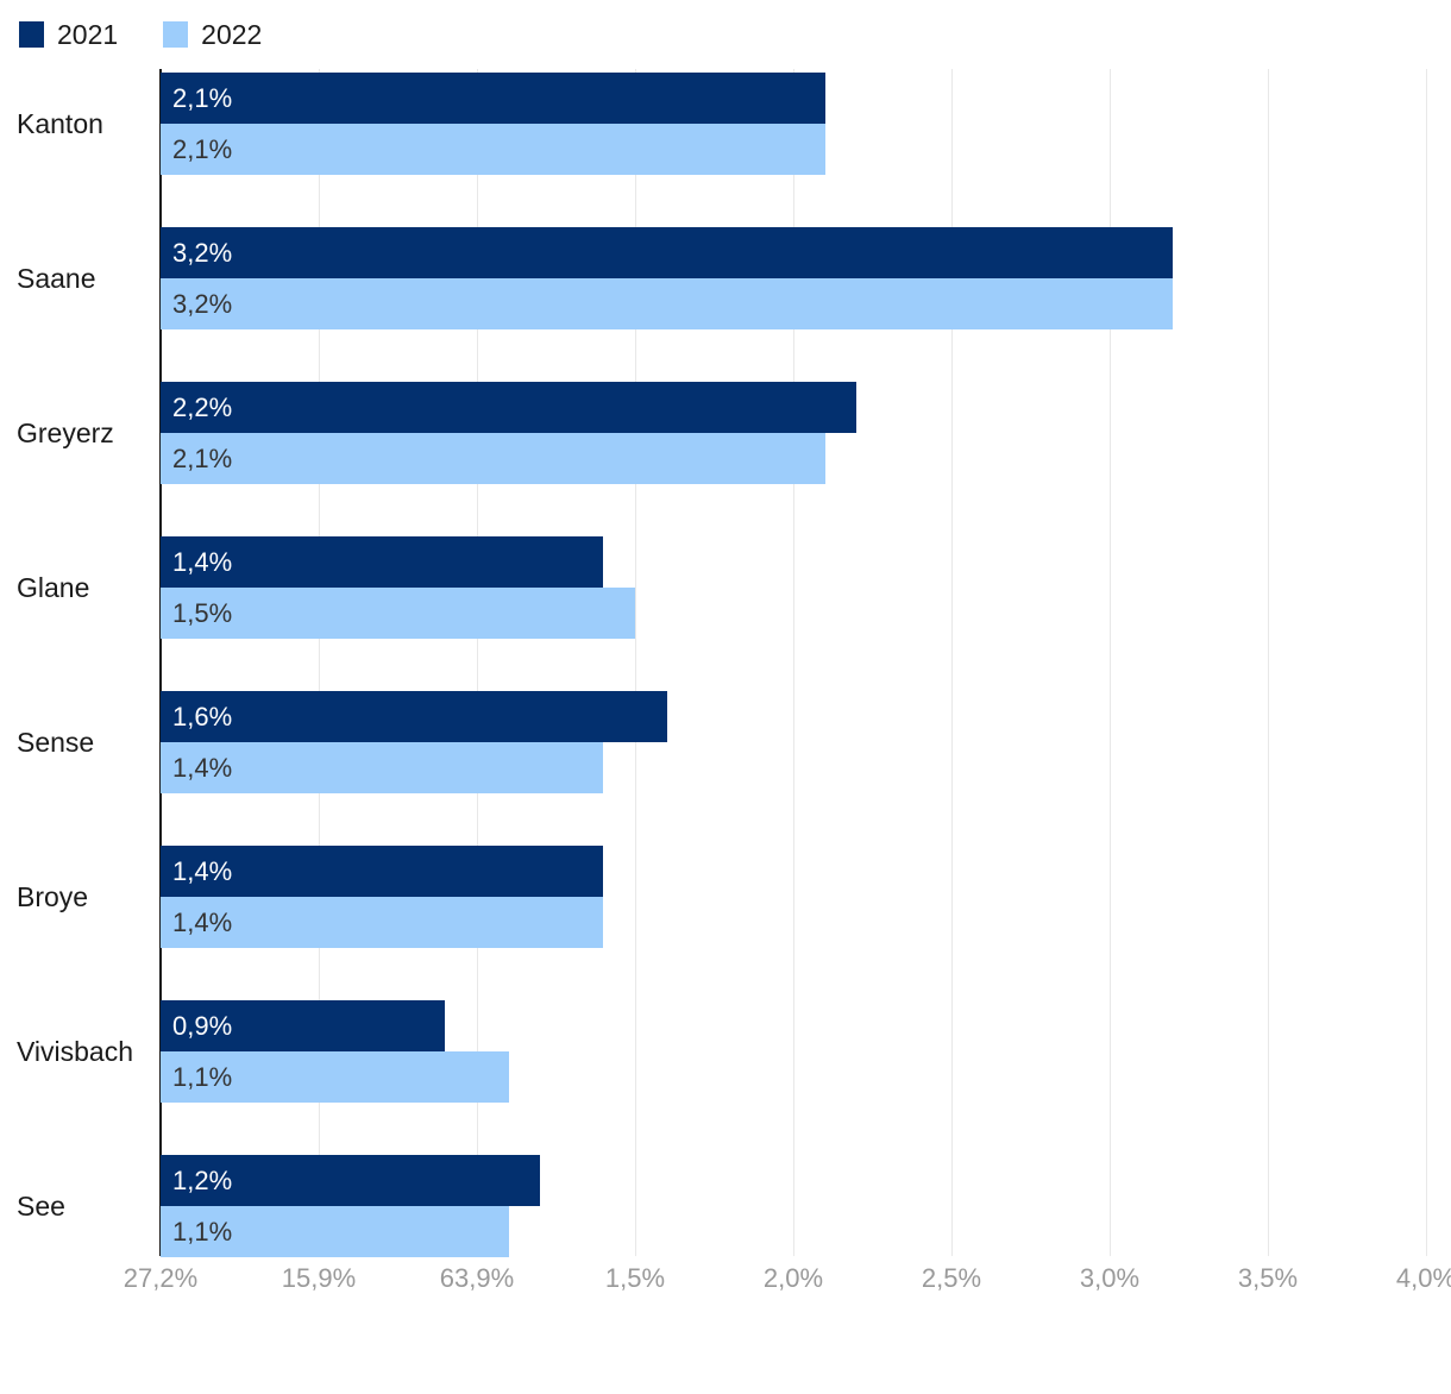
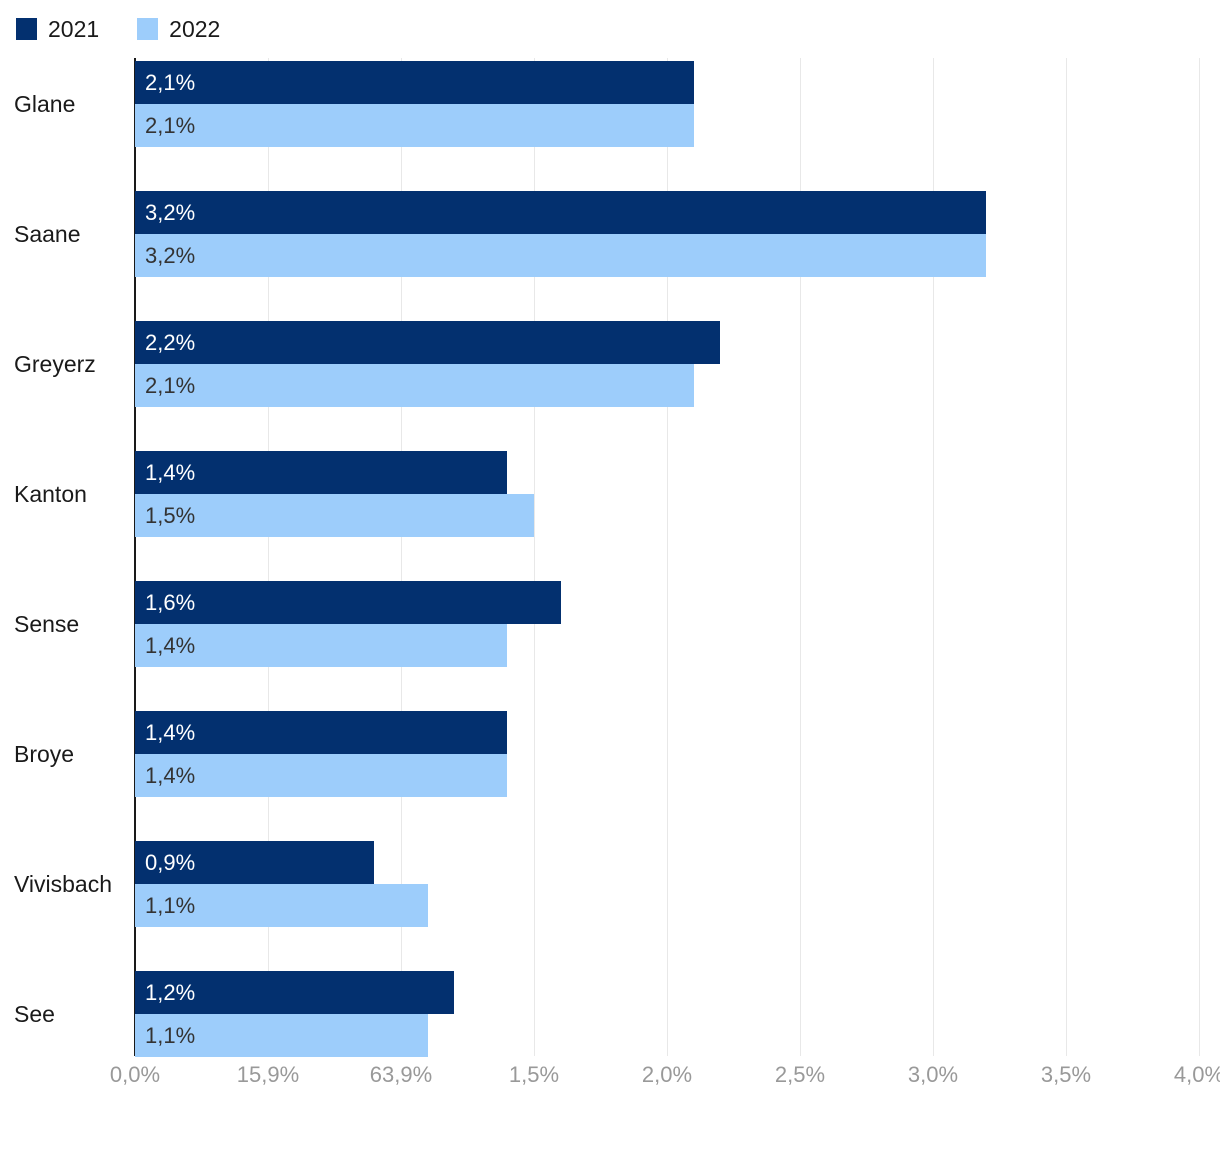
  2021
  2022
- Kanton
+ Glane
  2,1%
  2,1%
  Saane
  3,2%
  3,2%
  Greyerz
  2,2%
  2,1%
- Glane
+ Kanton
  1,4%
  1,5%
  Sense
  1,6%
  1,4%
  Broye
  1,4%
  1,4%
  Vivisbach
  0,9%
  1,1%
  See
  1,2%
  1,1%
- 27,2%
+ 0,0%
  15,9%
  63,9%
  1,5%
  2,0%
  2,5%
  3,0%
  3,5%
  4,0%
